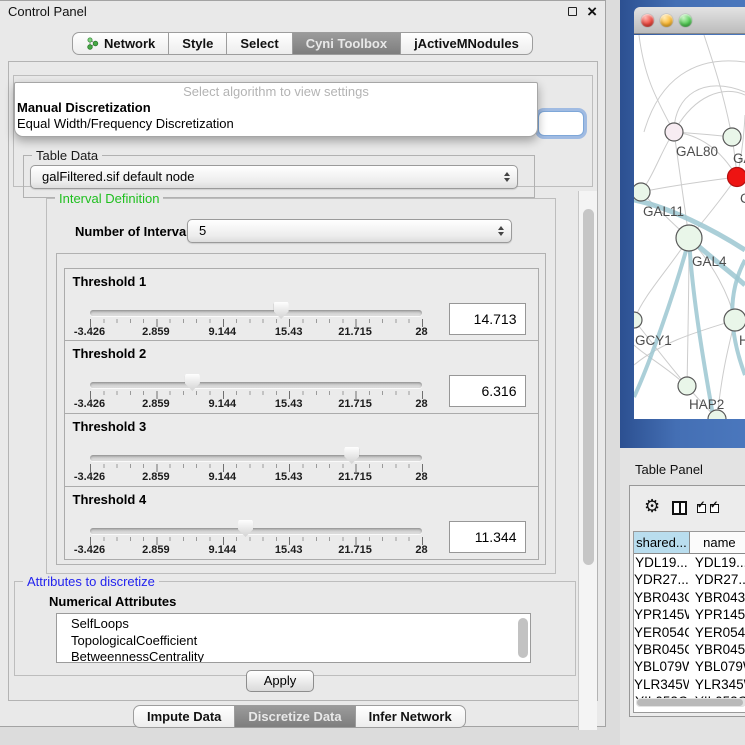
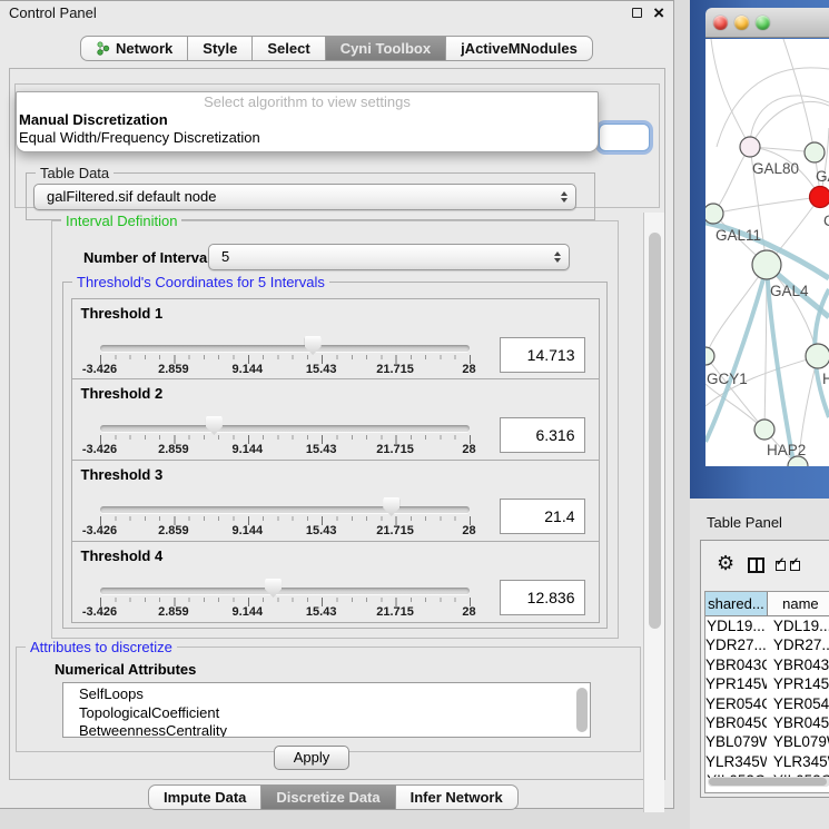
  Control Panel
  ×
  Network
  Style
  Select
  Cyni Toolbox
  jActiveMNodules
  Table Data
  galFiltered.sif default node
  Interval Definition
  Number of Interva
  5
+ Threshold's Coordinates for 5 Intervals
  Threshold 1
  -3.426
  2.859
  9.144
  15.43
  21.715
  28
  14.713
  Threshold 2
  -3.426
  2.859
  9.144
  15.43
  21.715
  28
  6.316
  Threshold 3
  -3.426
  2.859
  9.144
  15.43
  21.715
  28
+ 21.4
  Threshold 4
  -3.426
  2.859
  9.144
  15.43
  21.715
  28
- 11.344
+ 12.836
  Attributes to discretize
  Numerical Attributes
  SelfLoops
  TopologicalCoefficient
  BetweennessCentrality
  Apply
  Impute Data
  Discretize Data
  Infer Network
  Select algorithm to view settings
  Manual Discretization
  Equal Width/Frequency Discretization
  GAL80
  GAL11
  GAL4
  GCY1
  H
  HAP2
  Table Panel
  ⚙
  shared...
  name
  YDL19...
  YDL19..
  YDR27...
  YDR27..
  YBR043
  YBR043
  YPR145
  YPR145
  YER054
  YER054
  YBR045
  YBR045
  YBL079W
  YBL079
  YLR345
  YLR345
